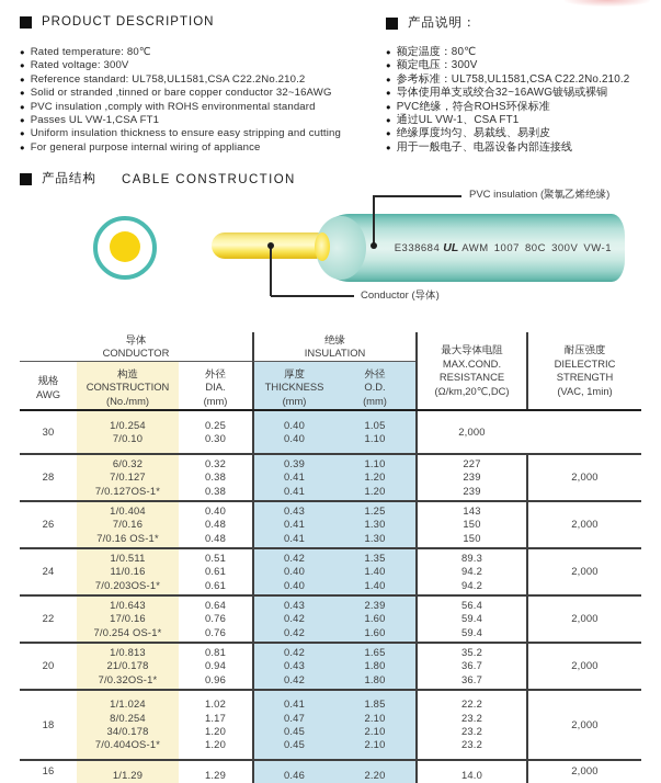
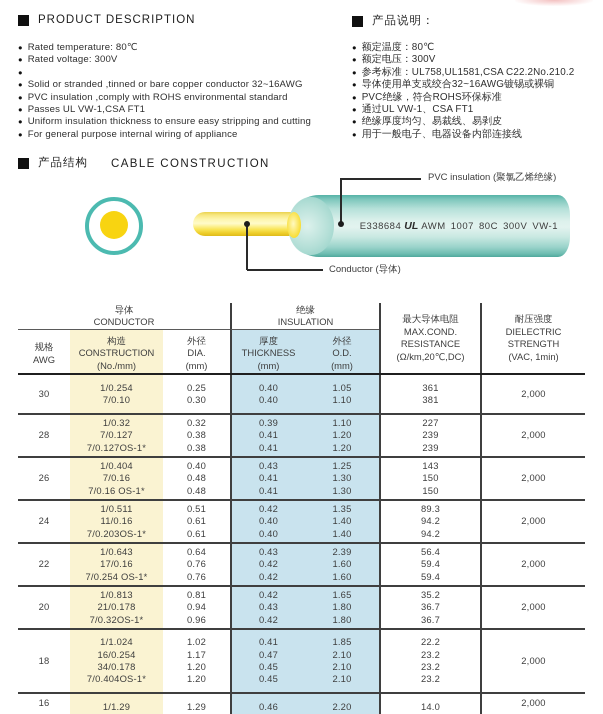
  PRODUCT DESCRIPTION
  ●
  Rated temperature: 80℃
  ●
  Rated voltage: 300V
  ●
- Reference standard: UL758,UL1581,CSA C22.2No.210.2
  ●
  Solid or stranded ,tinned or bare copper conductor 32~16AWG
  ●
  PVC insulation ,comply with ROHS environmental standard
  ●
  Passes UL VW-1,CSA FT1
  ●
  Uniform insulation thickness to ensure easy stripping and cutting
  ●
  For general purpose internal wiring of appliance
  产品说明：
  ●
  额定温度：80℃
  ●
  额定电压：300V
  ●
  参考标准：UL758,UL1581,CSA C22.2No.210.2
  ●
  导体使用单支或绞合32~16AWG镀锡或裸铜
  ●
  PVC绝缘，符合ROHS环保标准
  ●
  通过UL VW-1、CSA FT1
  ●
  绝缘厚度均匀、易裁线、易剥皮
  ●
  用于一般电子、电器设备内部连接线
  产品结构
  CABLE CONSTRUCTION
  E338684 UL AWM 1007 80C 300V VW-1
  PVC insulation (聚氯乙烯绝缘)
  Conductor (导体)
  导体
  CONDUCTOR
  绝缘
  INSULATION
  规格
  AWG
  构造
  CONSTRUCTION
  (No./mm)
  外径
  DIA.
  (mm)
  厚度
  THICKNESS
  (mm)
  外径
  O.D.
  (mm)
  最大导体电阻
  MAX.COND.
  RESISTANCE
  (Ω/km,20℃,DC)
  耐压强度
  DIELECTRIC
  STRENGTH
  (VAC, 1min)
  30
  1/0.254
  7/0.10
  0.25
  0.30
  0.40
  0.40
  1.05
  1.10
+ 361
+ 381
  2,000
  28
- 6/0.32
+ 1/0.32
  7/0.127
  7/0.127OS-1*
  0.32
  0.38
  0.38
  0.39
  0.41
  0.41
  1.10
  1.20
  1.20
  227
  239
  239
  2,000
  26
  1/0.404
  7/0.16
  7/0.16 OS-1*
  0.40
  0.48
  0.48
  0.43
  0.41
  0.41
  1.25
  1.30
  1.30
  143
  150
  150
  2,000
  24
  1/0.511
  11/0.16
  7/0.203OS-1*
  0.51
  0.61
  0.61
  0.42
  0.40
  0.40
  1.35
  1.40
  1.40
  89.3
  94.2
  94.2
  2,000
  22
  1/0.643
  17/0.16
  7/0.254 OS-1*
  0.64
  0.76
  0.76
  0.43
  0.42
  0.42
  2.39
  1.60
  1.60
  56.4
  59.4
  59.4
  2,000
  20
  1/0.813
  21/0.178
  7/0.32OS-1*
  0.81
  0.94
  0.96
  0.42
  0.43
  0.42
  1.65
  1.80
  1.80
  35.2
  36.7
  36.7
  2,000
  18
  1/1.024
- 8/0.254
+ 16/0.254
  34/0.178
  7/0.404OS-1*
  1.02
  1.17
  1.20
  1.20
  0.41
  0.47
  0.45
  0.45
  1.85
  2.10
  2.10
  2.10
  22.2
  23.2
  23.2
  23.2
  2,000
  16
  1/1.29
  1.29
  0.46
  2.20
  14.0
  2,000
